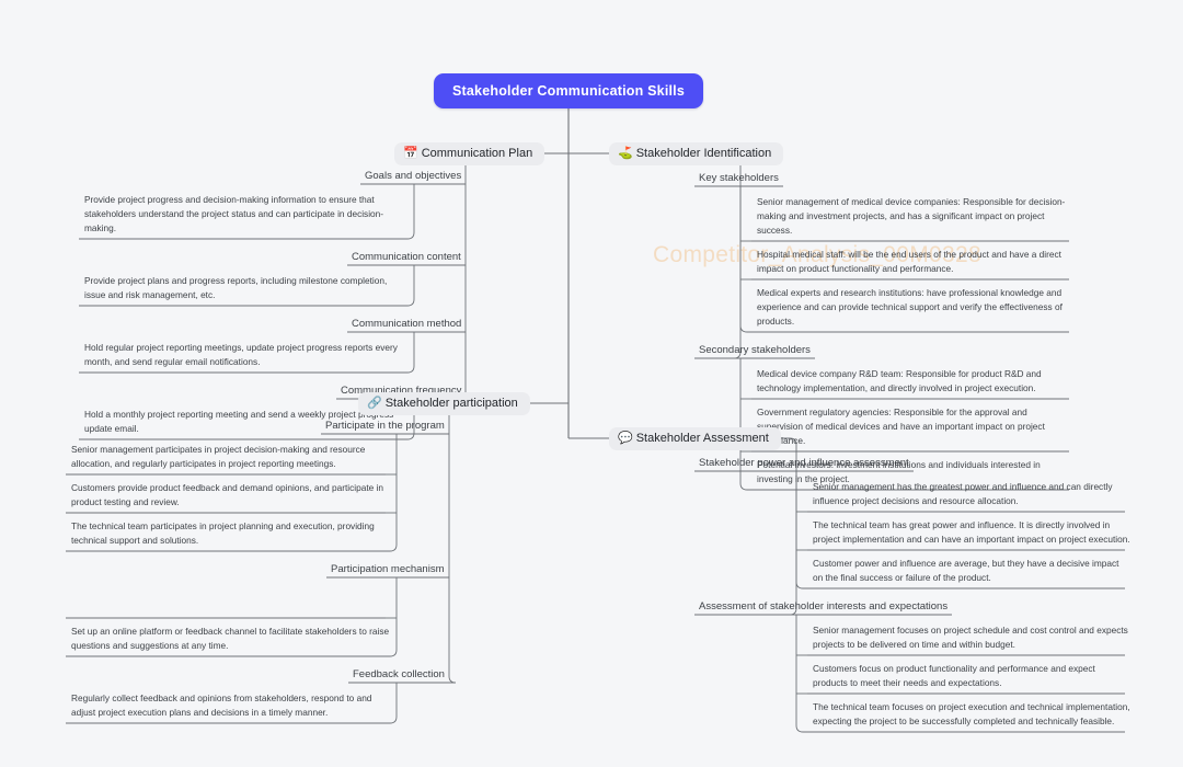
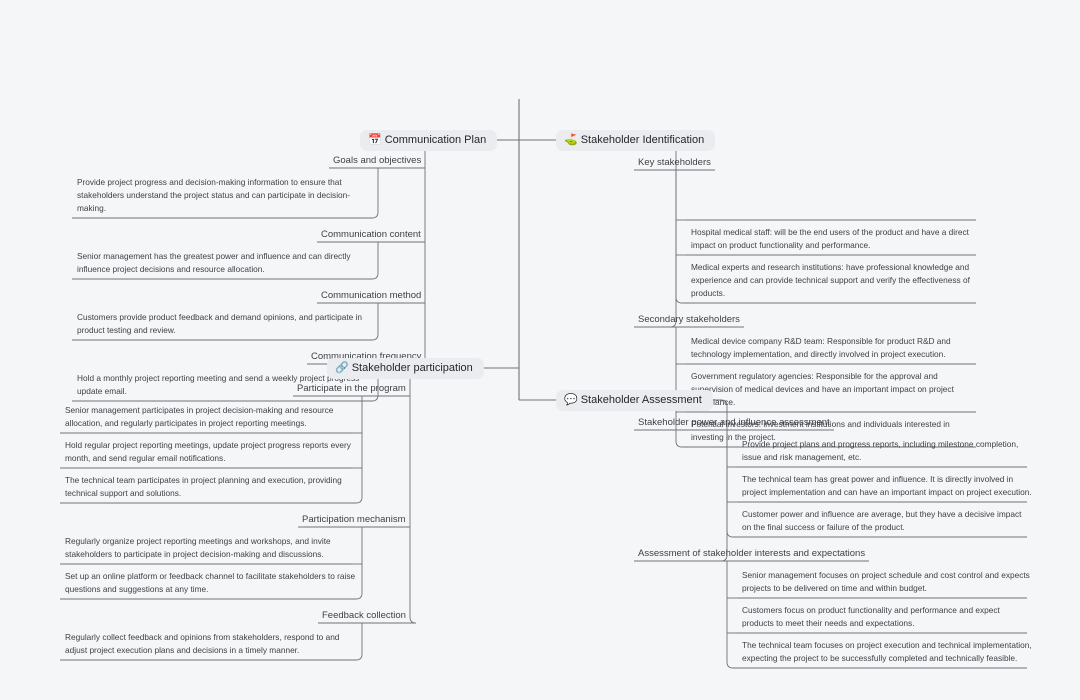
- Competitor_Analysis_00M0328
- Stakeholder Communication Skills
  📅
  Communication Plan
  Goals and objectives
  Provide project progress and decision-making information to ensure that stakeholders understand the project status and can participate in decision-making.
  Communication content
- Provide project plans and progress reports, including milestone completion, issue and risk management, etc.
+ Senior management has the greatest power and influence and can directly influence project decisions and resource allocation.
  Communication method
- Hold regular project reporting meetings, update project progress reports every month, and send regular email notifications.
+ Customers provide product feedback and demand opinions, and participate in product testing and review.
  Communication frequency
  Hold a monthly project reporting meeting and send a weekly project p update email.
  🔗
  Stakeholder participation
  Participate in the program
  Senior management participates in project decision-making and resource allocation, and regularly participates in project reporting meetings.
- Customers provide product feedback and demand opinions, and participate in product testing and review.
+ Hold regular project reporting meetings, update project progress reports every month, and send regular email notifications.
  The technical team participates in project planning and execution, providing technical support and solutions.
  Participation mechanism
+ Regularly organize project reporting meetings and workshops, and invite stakeholders to participate in project decision-making and discussions.
  Set up an online platform or feedback channel to facilitate stakeholders to raise questions and suggestions at any time.
  Feedback collection
  Regularly collect feedback and opinions from stakeholders, respond to and adjust project execution plans and decisions in a timely manner.
  ⛳
  Stakeholder Identification
  Key stakeholders
- Senior management of medical device companies: Responsible for decision-making and investment projects, and has a significant impact on project success.
  Hospital medical staff: will be the end users of the product and have a direct impact on product functionality and performance.
  Medical experts and research institutions: have professional knowledge and experience and can provide technical support and verify the effectiveness of products.
  Secondary stakeholders
  Medical device company R&D team: Responsible for product R&D and technology implementation, and directly involved in project execution.
  Government regulatory agencies: Responsible for the approval and supervision of medical devices and have an important impact on project iance.
  Potential investors: investment institutions and individuals interested in investing in the project.
  💬
  Stakeholder Assessment
  Stakeholder power and influence assessment
- Senior management has the greatest power and influence and can directly influence project decisions and resource allocation.
+ Provide project plans and progress reports, including milestone completion, issue and risk management, etc.
  The technical team has great power and influence. It is directly involved in project implementation and can have an important impact on project execution.
  Customer power and influence are average, but they have a decisive impact on the final success or failure of the product.
  Assessment of stakeholder interests and expectations
  Senior management focuses on project schedule and cost control and expects projects to be delivered on time and within budget.
  Customers focus on product functionality and performance and expect products to meet their needs and expectations.
  The technical team focuses on project execution and technical implementation, expecting the project to be successfully completed and technically feasible.
